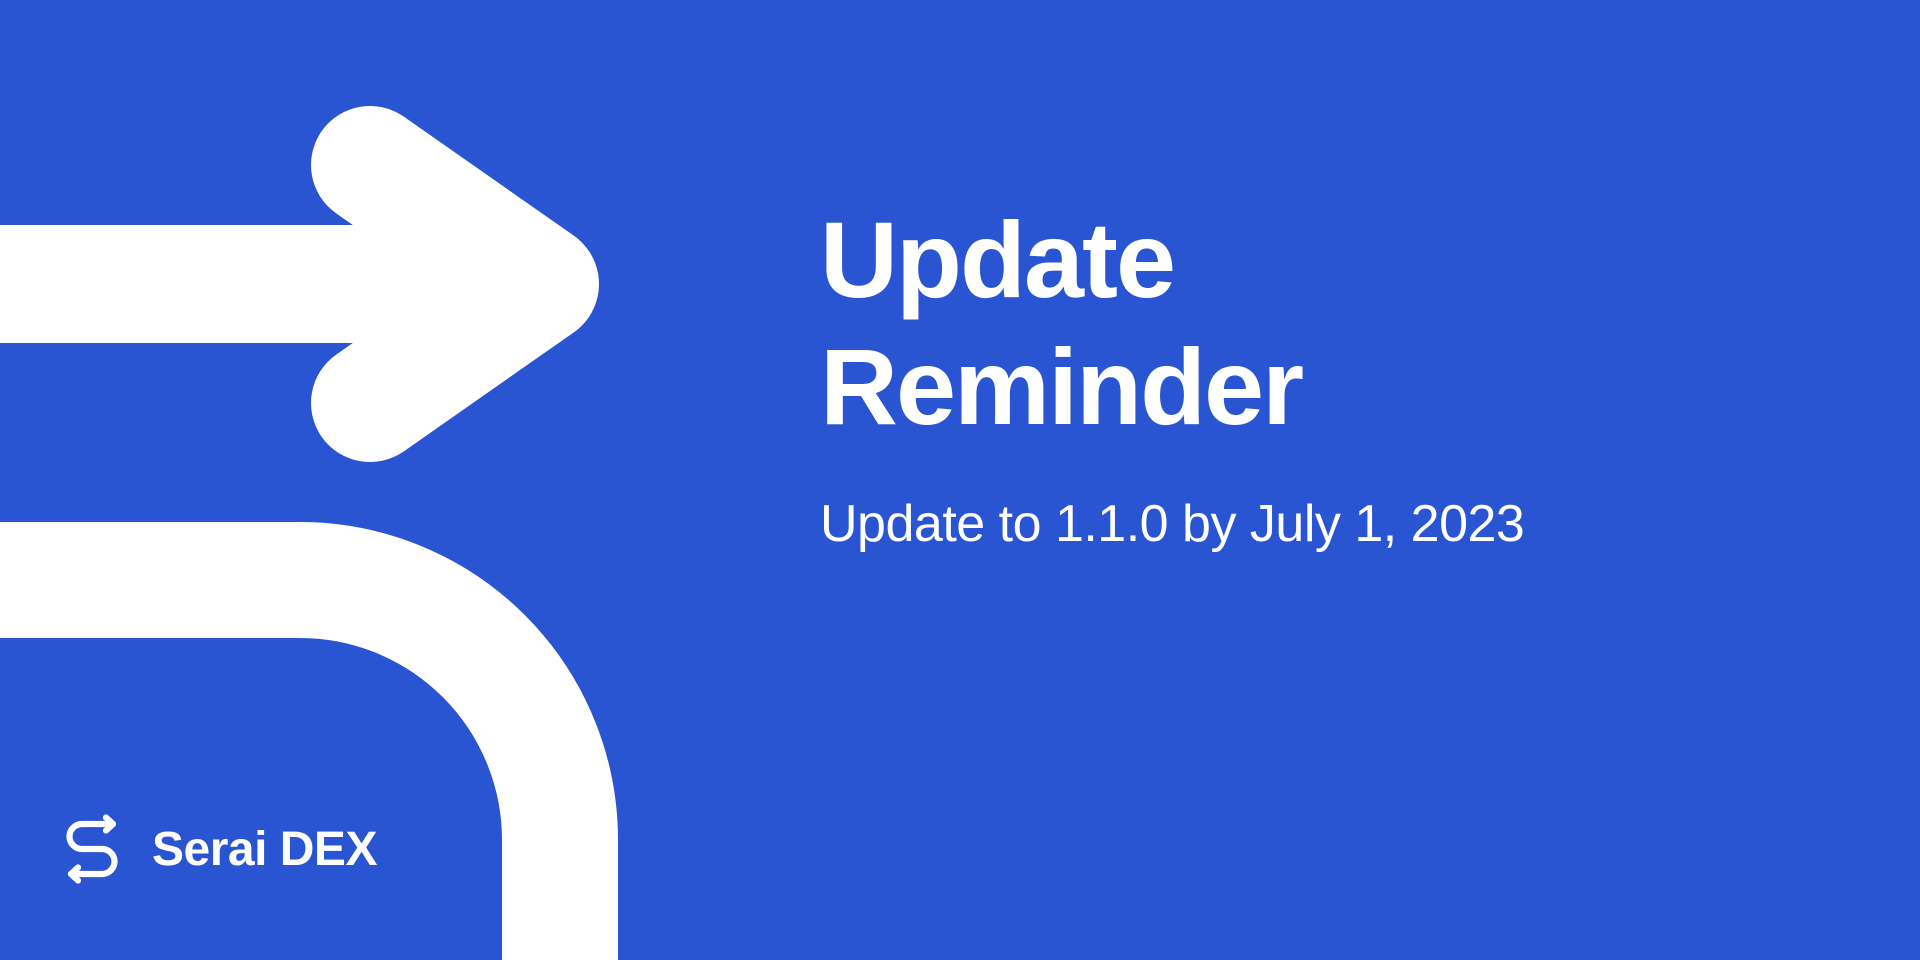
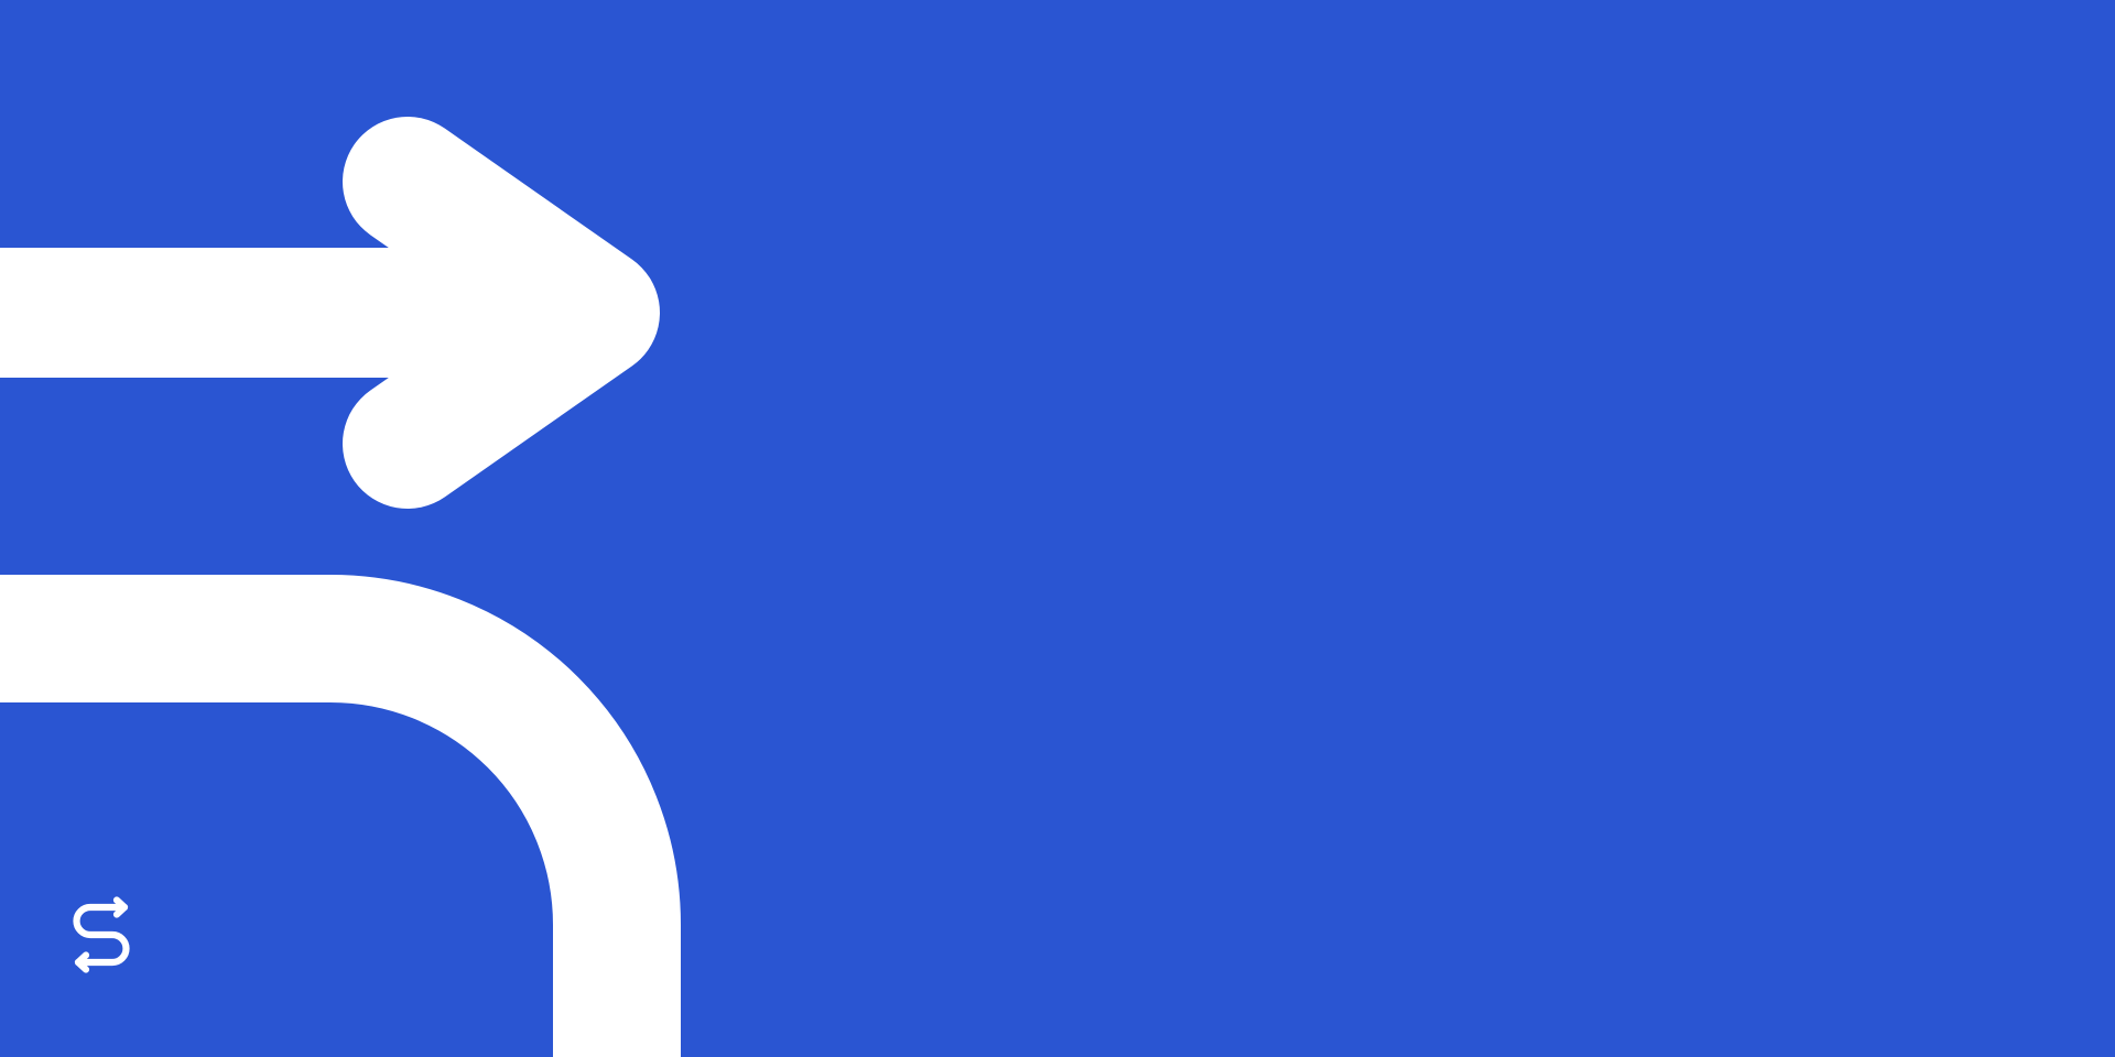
- Update
- Reminder
- Update to 1.1.0 by July 1, 2023
- Serai DEX
